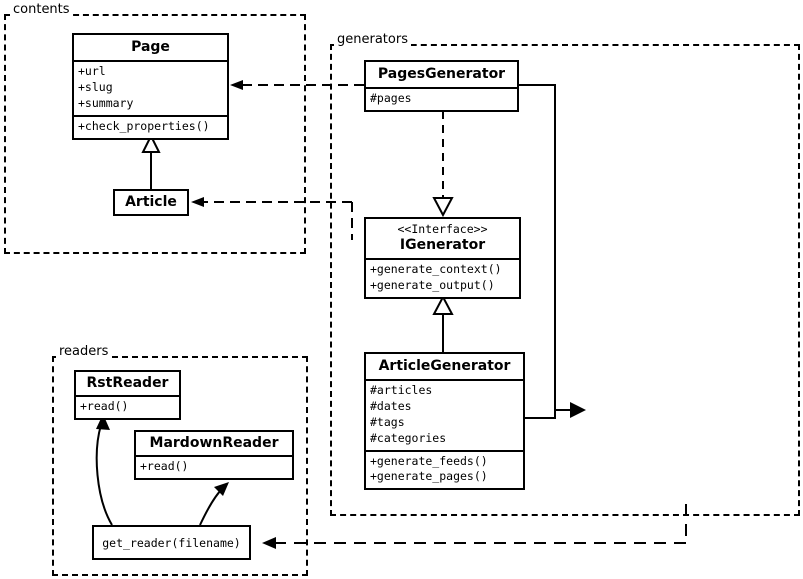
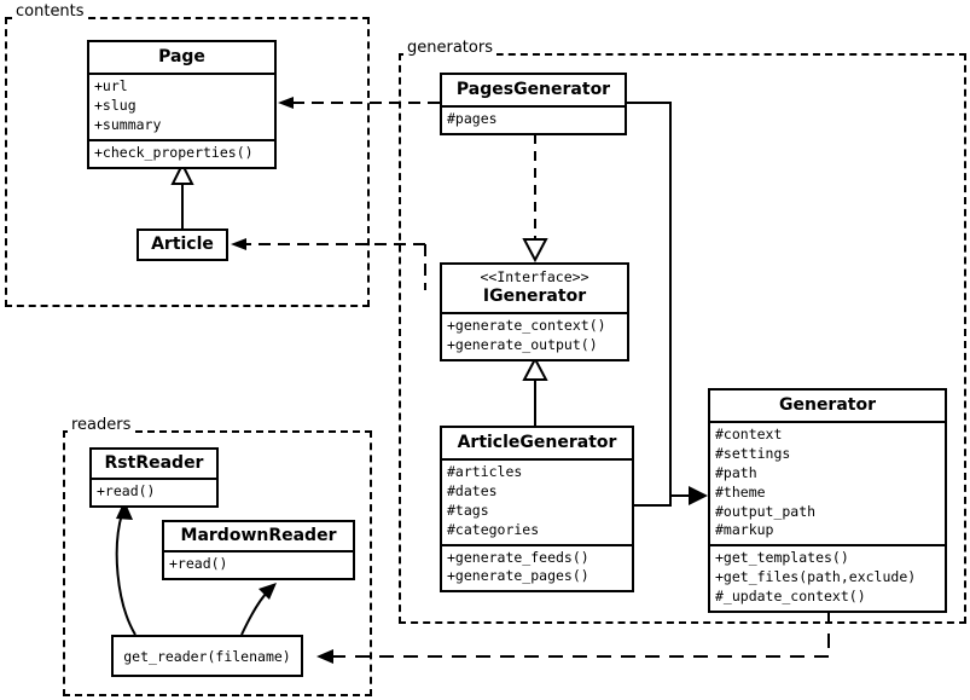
  contents
  generators
  readers
  Page
  +url
  +slug
  +summary
  +check_properties()
  Article
  PagesGenerator
  #pages
  <<Interface>>
  IGenerator
  +generate_context()
  +generate_output()
  ArticleGenerator
  #articles
  #dates
  #tags
  #categories
  +generate_feeds()
  +generate_pages()
+ Generator
+ #context
+ #settings
+ #path
+ #theme
+ #output_path
+ #markup
+ +get_templates()
+ +get_files(path,exclude)
+ #_update_context()
  RstReader
  +read()
  MardownReader
  +read()
  get_reader(filename)
